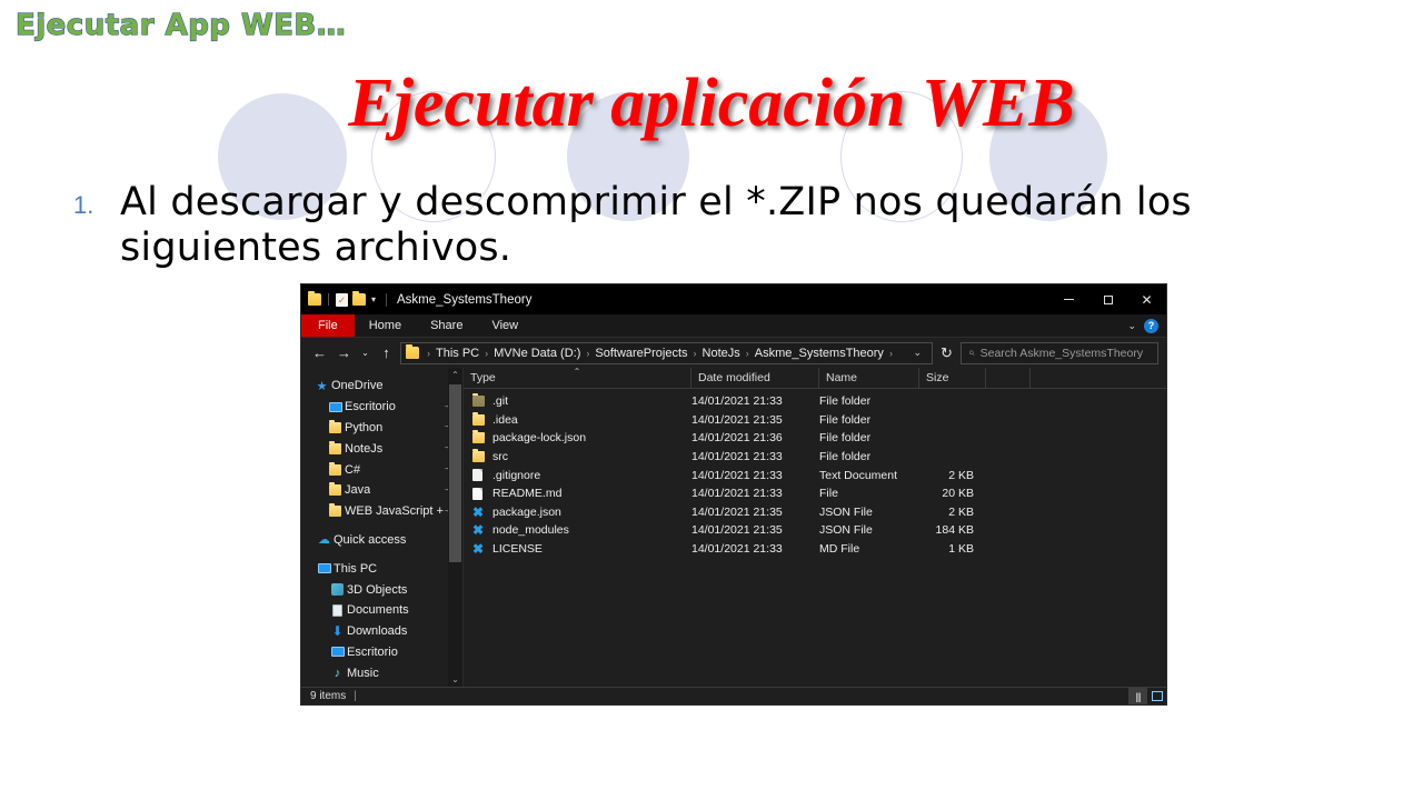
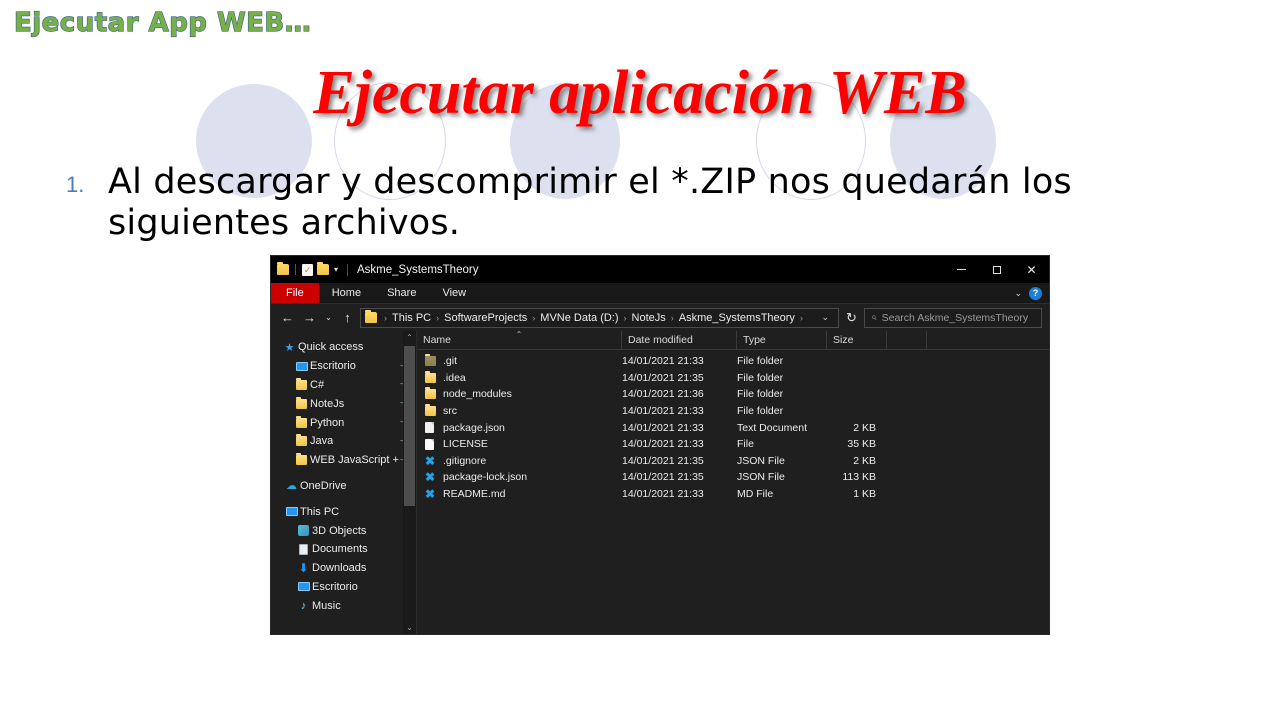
  Ejecutar App WEB…
  Ejecutar aplicación WEB
  1.
  Al descargar y descomprimir el *.ZIP nos quedarán los siguientes archivos.
  ▾
  Askme_SystemsTheory
  ✕
  File
  Home
  Share
  View
  ⌄
  ?
  ←
  →
  ⌄
  ↑
  ›
  This PC
  ›
- MVNe Data (D:)
+ SoftwareProjects
  ›
- SoftwareProjects
+ MVNe Data (D:)
  ›
  NoteJs
  ›
  Askme_SystemsTheory
  ›
  ⌄
  ↻
  Search Askme_SystemsTheory
  ★
- OneDrive
+ Quick access
  Escritorio
- Python
+ C#
  NoteJs
- C#
+ Python
  Java
  WEB JavaScript +
  ☁
- Quick access
+ OneDrive
  This PC
  3D Objects
  Documents
  ⬇
  Downloads
  Escritorio
  ♪
  Music
  ⌃
  ⌄
- Type
+ Name
  ⌃
  Date modified
- Name
+ Type
  Size
  .git
  14/01/2021 21:33
  File folder
  .idea
  14/01/2021 21:35
  File folder
- package-lock.json
+ node_modules
  14/01/2021 21:36
  File folder
  src
  14/01/2021 21:33
  File folder
- .gitignore
+ package.json
  14/01/2021 21:33
  Text Document
  2 KB
- README.md
+ LICENSE
  14/01/2021 21:33
  File
- 20 KB
+ 35 KB
  ✖
- package.json
+ .gitignore
  14/01/2021 21:35
  JSON File
  2 KB
  ✖
- node_modules
+ package-lock.json
  14/01/2021 21:35
  JSON File
- 184 KB
+ 113 KB
  ✖
- LICENSE
+ README.md
  14/01/2021 21:33
  MD File
  1 KB
- 9 items
- |
- |||
